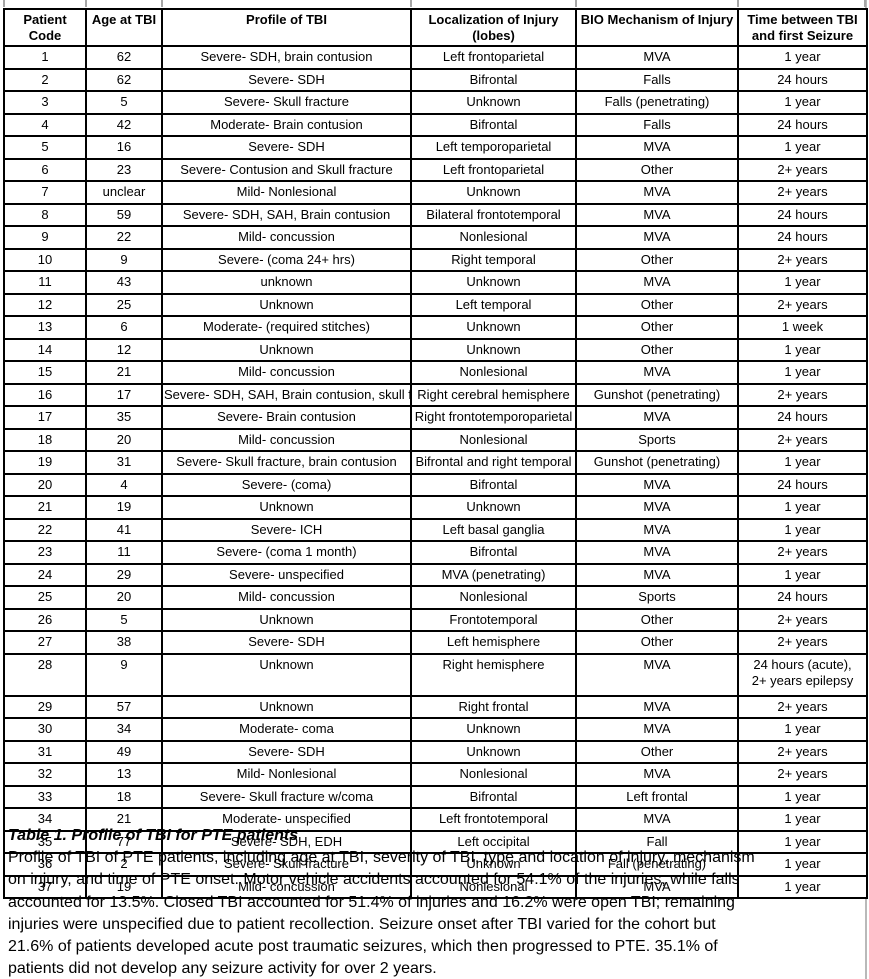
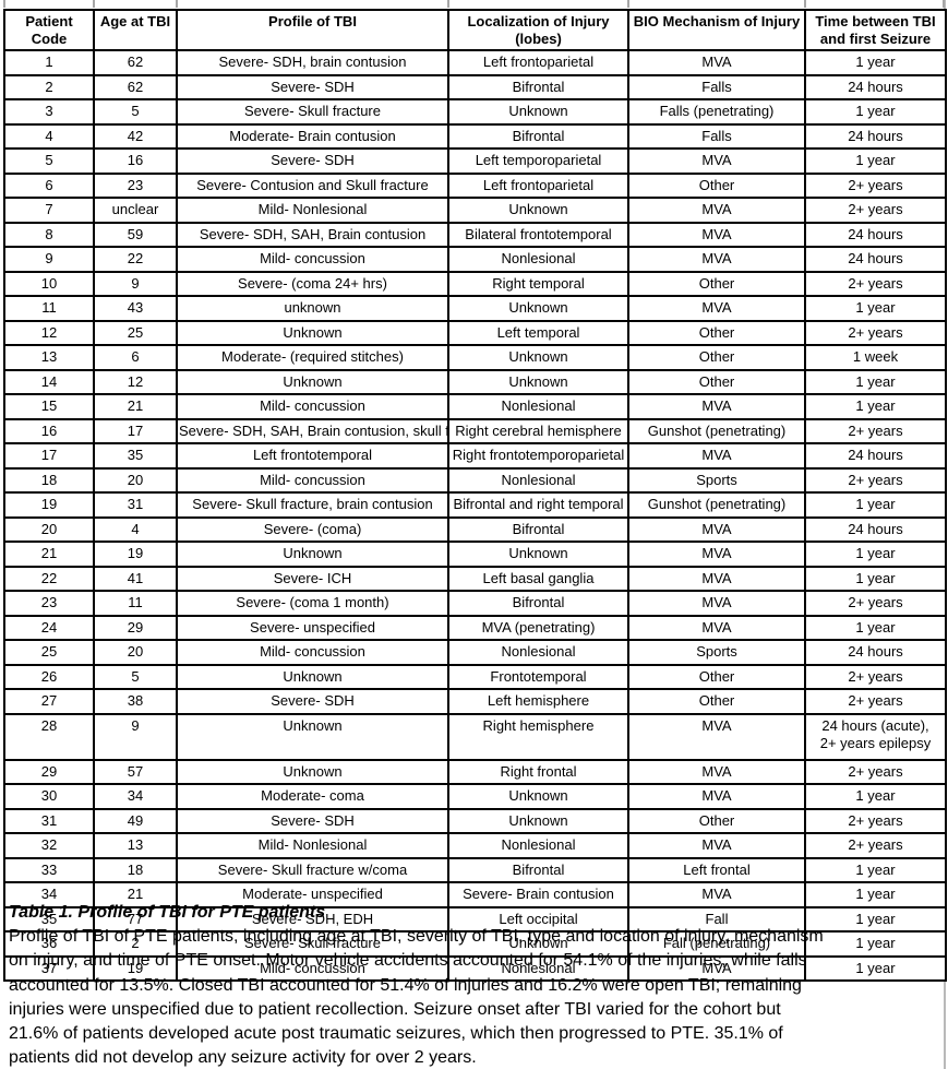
  Patient Code	Age at TBI	Profile of TBI	Localization of Injury (lobes)	BIO Mechanism of Injury	Time between TBI and first Seizure
  1	62	Severe- SDH, brain contusion	Left frontoparietal	MVA	1 year
  2	62	Severe- SDH	Bifrontal	Falls	24 hours
  3	5	Severe- Skull fracture	Unknown	Falls (penetrating)	1 year
  4	42	Moderate- Brain contusion	Bifrontal	Falls	24 hours
  5	16	Severe- SDH	Left temporoparietal	MVA	1 year
  6	23	Severe- Contusion and Skull fracture	Left frontoparietal	Other	2+ years
  7	unclear	Mild- Nonlesional	Unknown	MVA	2+ years
  8	59	Severe- SDH, SAH, Brain contusion	Bilateral frontotemporal	MVA	24 hours
  9	22	Mild- concussion	Nonlesional	MVA	24 hours
  10	9	Severe- (coma 24+ hrs)	Right temporal	Other	2+ years
  11	43	unknown	Unknown	MVA	1 year
  12	25	Unknown	Left temporal	Other	2+ years
  13	6	Moderate- (required stitches)	Unknown	Other	1 week
  14	12	Unknown	Unknown	Other	1 year
  15	21	Mild- concussion	Nonlesional	MVA	1 year
  16	17	Severe- SDH, SAH, Brain contusion, skull f	Right cerebral hemisphere	Gunshot (penetrating)	2+ years
- 17	35	Severe- Brain contusion	Right frontotemporoparietal	MVA	24 hours
+ 17	35	Left frontotemporal	Right frontotemporoparietal	MVA	24 hours
  18	20	Mild- concussion	Nonlesional	Sports	2+ years
  19	31	Severe- Skull fracture, brain contusion	Bifrontal and right temporal	Gunshot (penetrating)	1 year
  20	4	Severe- (coma)	Bifrontal	MVA	24 hours
  21	19	Unknown	Unknown	MVA	1 year
  22	41	Severe- ICH	Left basal ganglia	MVA	1 year
  23	11	Severe- (coma 1 month)	Bifrontal	MVA	2+ years
  24	29	Severe- unspecified	MVA (penetrating)	MVA	1 year
  25	20	Mild- concussion	Nonlesional	Sports	24 hours
  26	5	Unknown	Frontotemporal	Other	2+ years
  27	38	Severe- SDH	Left hemisphere	Other	2+ years
  28	9	Unknown	Right hemisphere	MVA	24 hours (acute), 2+ years epilepsy
  29	57	Unknown	Right frontal	MVA	2+ years
  30	34	Moderate- coma	Unknown	MVA	1 year
  31	49	Severe- SDH	Unknown	Other	2+ years
  32	13	Mild- Nonlesional	Nonlesional	MVA	2+ years
  33	18	Severe- Skull fracture w/coma	Bifrontal	Left frontal	1 year
- 34	21	Moderate- unspecified	Left frontotemporal	MVA	1 year
+ 34	21	Moderate- unspecified	Severe- Brain contusion	MVA	1 year
  35	77	Severe- SDH, EDH	Left occipital	Fall	1 year
  36	2	Severe- Skull fracture	Unknown	Fall (penetrating)	1 year
  37	19	Mild- concussion	Nonlesional	MVA	1 year
  Table 1. Profile of TBI for PTE patients
  Profile of TBI of PTE patients, including age at TBI, severity of TBI, type and location of injury, mechanism
  on injury, and time of PTE onset. Motor vehicle accidents accounted for 54.1% of the injuries, while falls
  accounted for 13.5%. Closed TBI accounted for 51.4% of injuries and 16.2% were open TBI; remaining
  injuries were unspecified due to patient recollection. Seizure onset after TBI varied for the cohort but
  21.6% of patients developed acute post traumatic seizures, which then progressed to PTE. 35.1% of
  patients did not develop any seizure activity for over 2 years.
